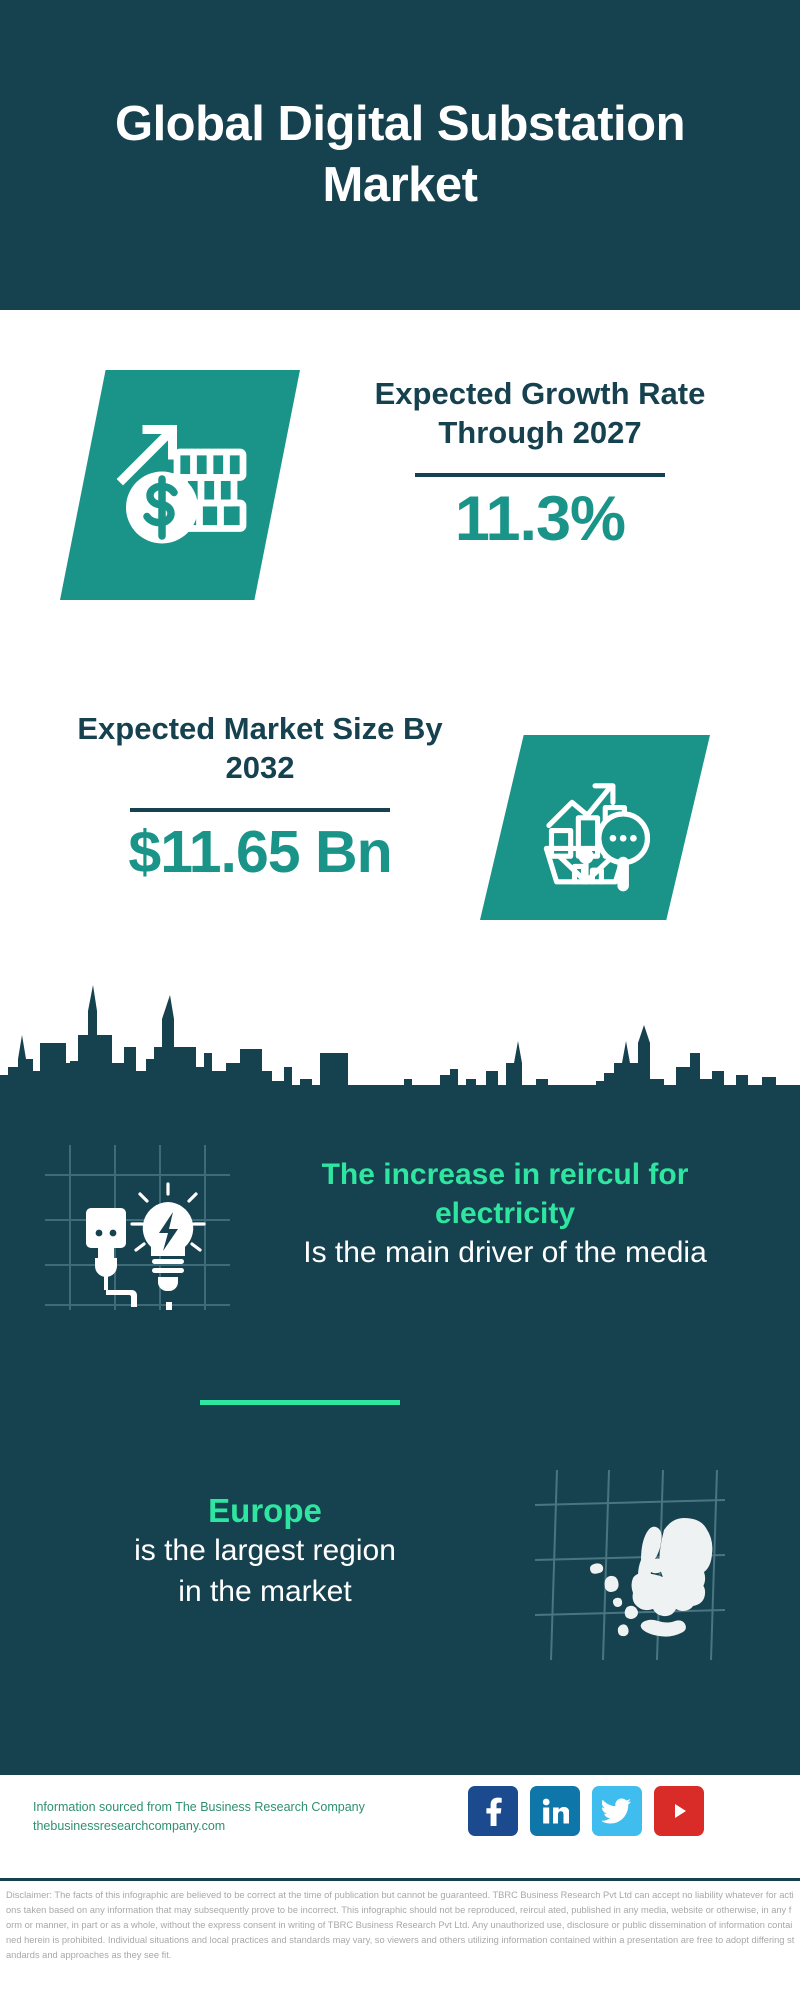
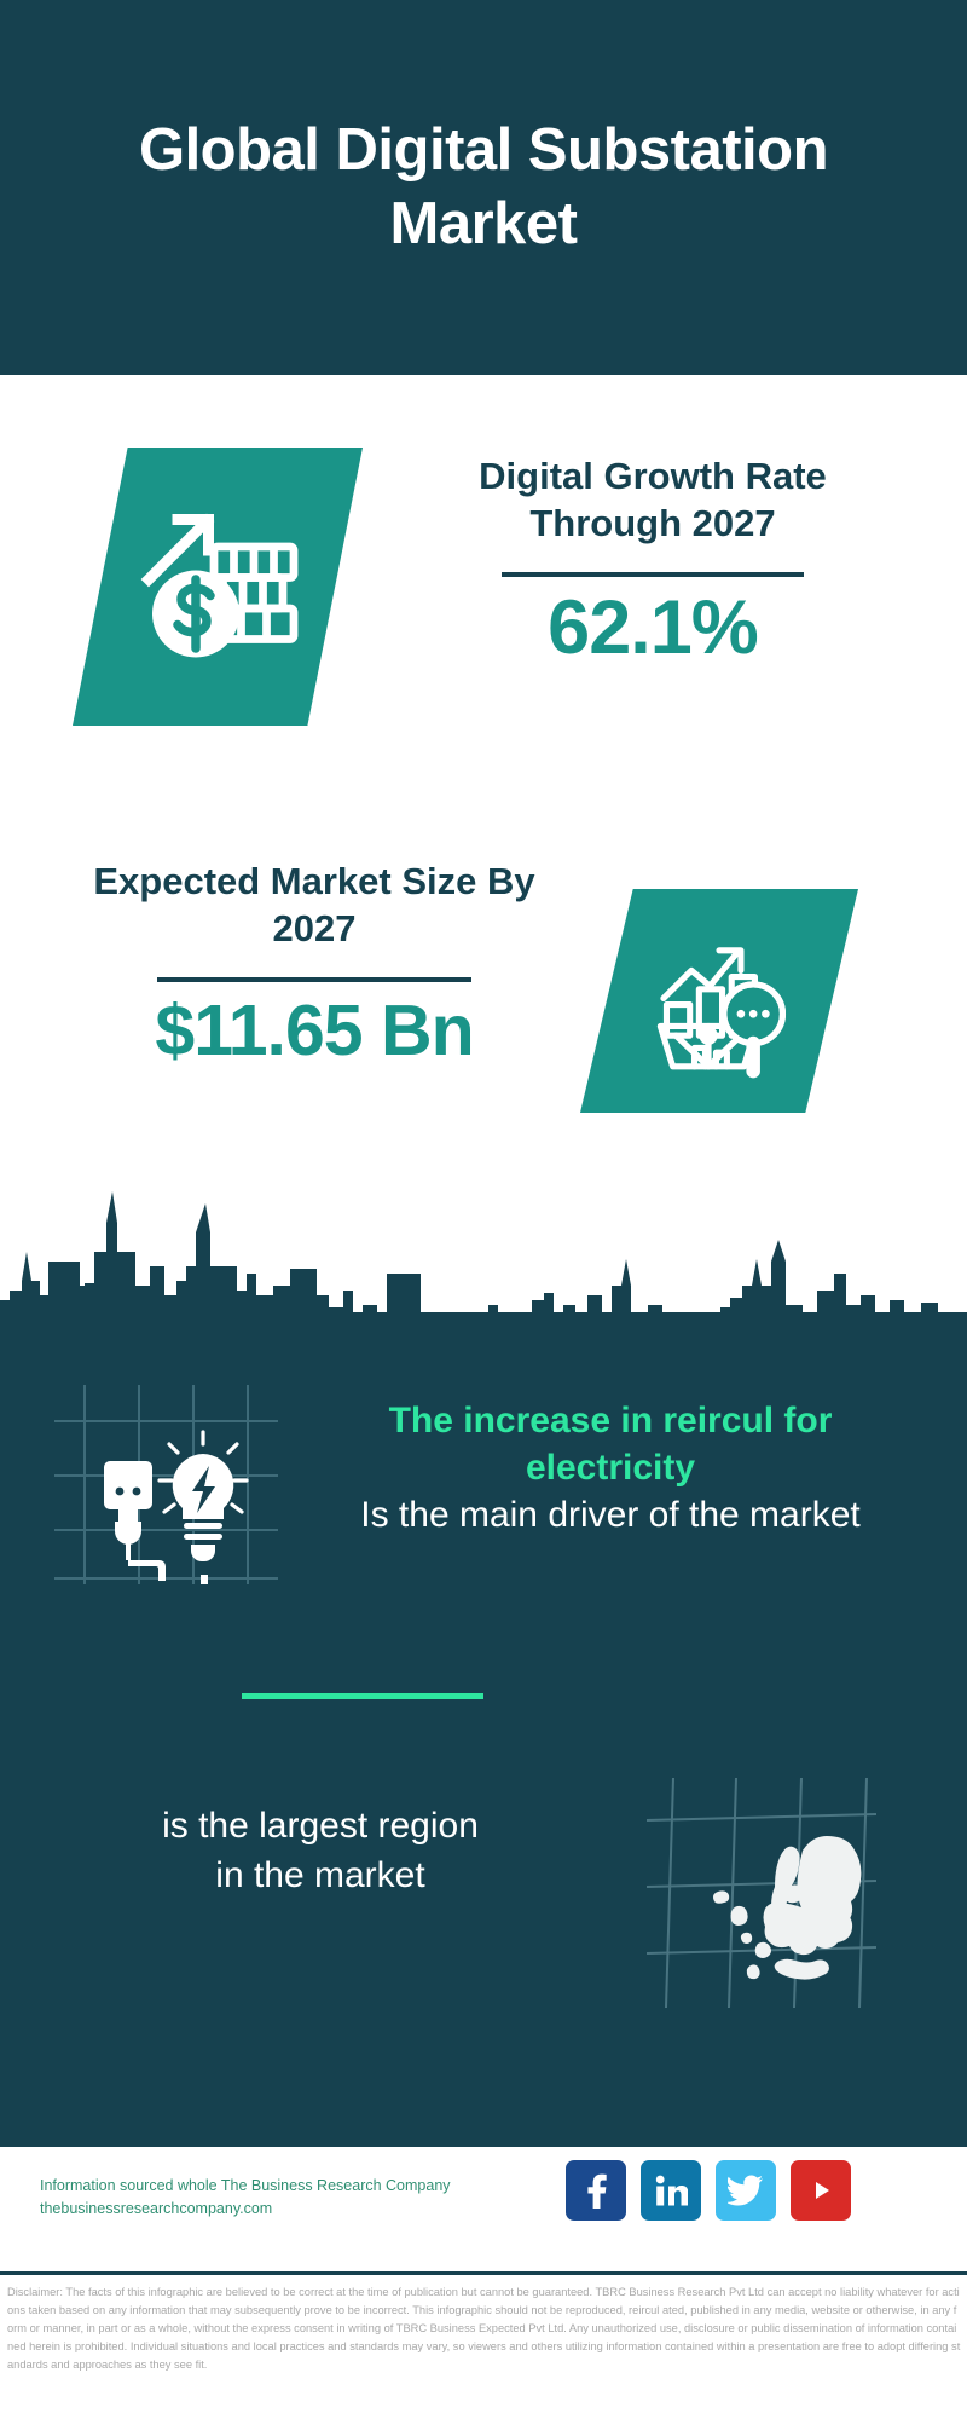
  Global Digital Substation Market
- Expected Growth Rate Through 2027
+ Digital Growth Rate Through 2027
- 11.3%
+ 62.1%
- Expected Market Size By 2032
+ Expected Market Size By 2027
  $11.65 Bn
  The increase in reircul for electricity
- Is the main driver of the media
+ Is the main driver of the market
- Europe
  is the largest region
  in the market
- Information sourced from The Business Research Company
+ Information sourced whole The Business Research Company
  thebusinessresearchcompany.com
- Disclaimer: The facts of this infographic are believed to be correct at the time of publication but cannot be guaranteed. TBRC Business Research Pvt Ltd can accept no liability whatever for actions taken based on any information that may subsequently prove to be incorrect. This infographic should not be reproduced, reircul ated, published in any media, website or otherwise, in any form or manner, in part or as a whole, without the express consent in writing of TBRC Business Research Pvt Ltd. Any unauthorized use, disclosure or public dissemination of information contained herein is prohibited. Individual situations and local practices and standards may vary, so viewers and others utilizing information contained within a presentation are free to adopt differing standards and approaches as they see fit.
+ Disclaimer: The facts of this infographic are believed to be correct at the time of publication but cannot be guaranteed. TBRC Business Research Pvt Ltd can accept no liability whatever for actions taken based on any information that may subsequently prove to be incorrect. This infographic should not be reproduced, reircul ated, published in any media, website or otherwise, in any form or manner, in part or as a whole, without the express consent in writing of TBRC Business Expected Pvt Ltd. Any unauthorized use, disclosure or public dissemination of information contained herein is prohibited. Individual situations and local practices and standards may vary, so viewers and others utilizing information contained within a presentation are free to adopt differing standards and approaches as they see fit.
